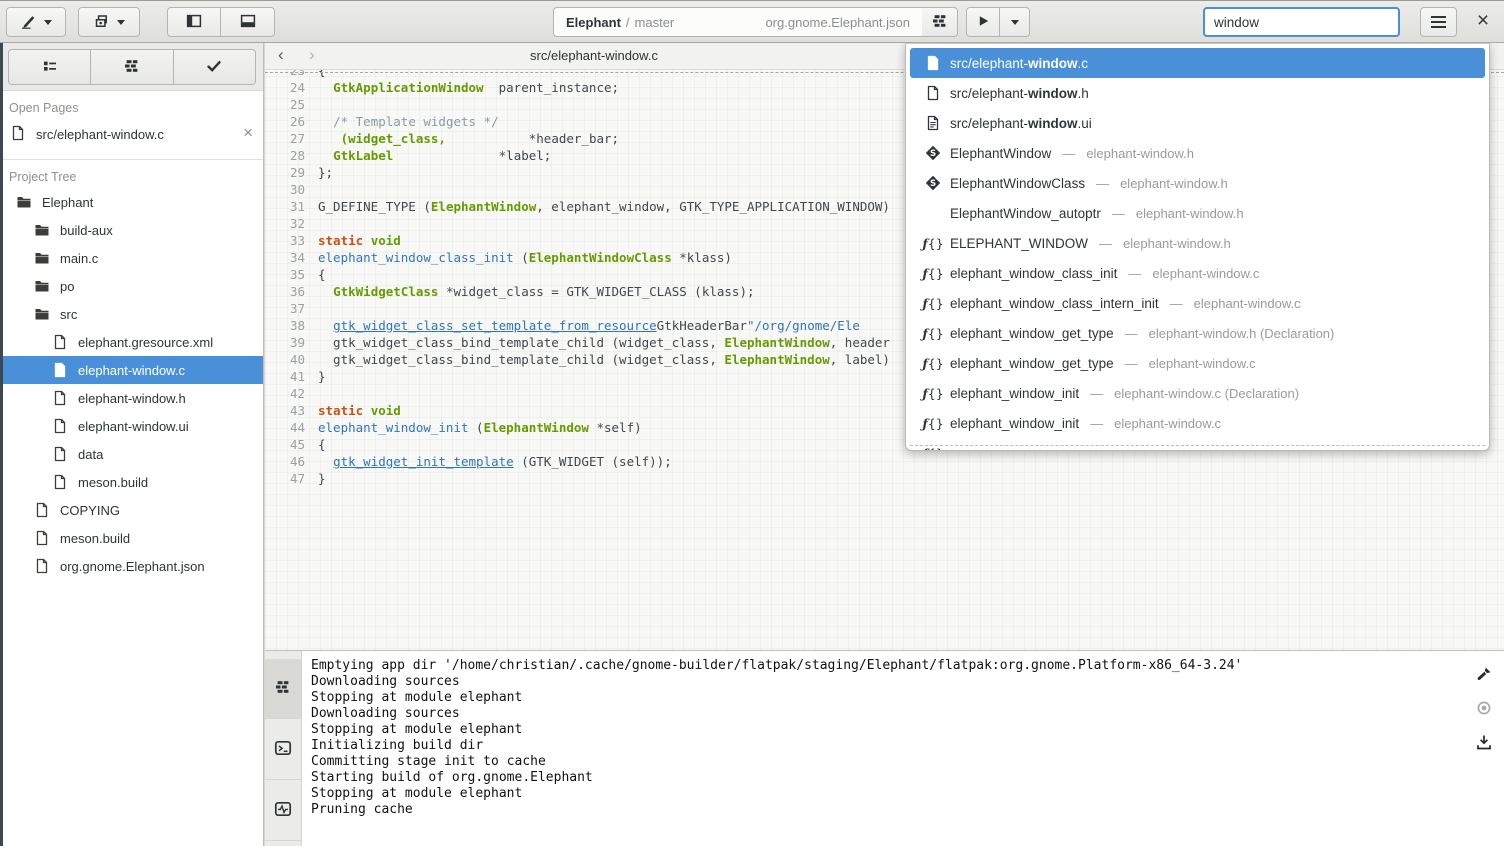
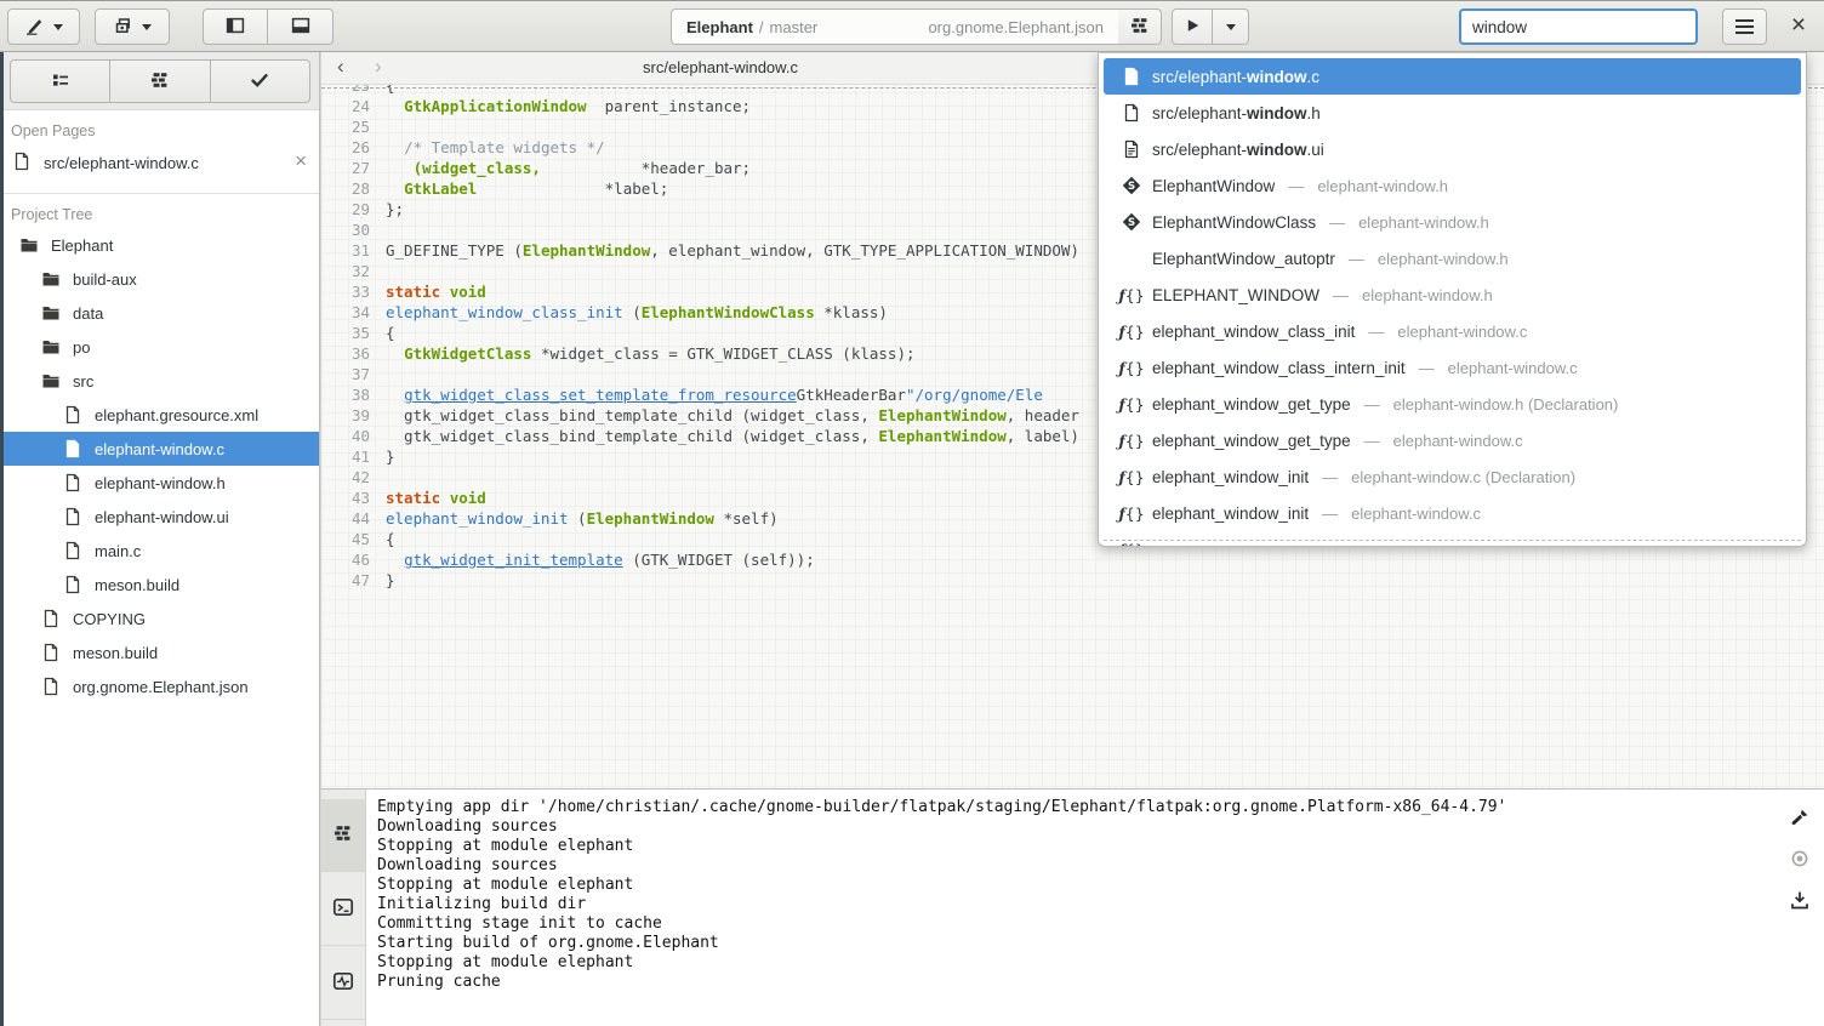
  Elephant
  /
  master
  org.gnome.Elephant.json
  window
  ×
  Open Pages
  src/elephant-window.c
  ×
  Project Tree
  Elephant
  build-aux
- main.c
+ data
  po
  src
  elephant.gresource.xml
  elephant-window.c
  elephant-window.h
  elephant-window.ui
- data
+ main.c
  meson.build
  COPYING
  meson.build
  org.gnome.Elephant.json
  23
  {
  24
  GtkApplicationWindow
  parent_instance;
  25
  26
  /* Template widgets */
  27
  (widget_class,
  *header_bar;
  28
  GtkLabel
  *label;
  29
  };
  30
  31
  G_DEFINE_TYPE (
  ElephantWindow
  , elephant_window, GTK_TYPE_APPLICATION_WINDOW)
  32
  33
  static
  void
  34
  elephant_window_class_init
  (
  ElephantWindowClass
  *klass)
  35
  {
  36
  GtkWidgetClass
  *widget_class = GTK_WIDGET_CLASS (klass);
  37
  38
  gtk_widget_class_set_template_from_resource
  GtkHeaderBar
  "/org/gnome/Ele
  39
  gtk_widget_class_bind_template_child (widget_class,
  ElephantWindow
  , header
  40
  gtk_widget_class_bind_template_child (widget_class,
  ElephantWindow
  , label)
  41
  }
  42
  43
  static
  void
  44
  elephant_window_init
  (
  ElephantWindow
  *self)
  45
  {
  46
  gtk_widget_init_template
  (GTK_WIDGET (self));
  47
  }
  ‹
  ›
  src/elephant-window.c
- Emptying app dir '/home/christian/.cache/gnome-builder/flatpak/staging/Elephant/flatpak:org.gnome.Platform-x86_64-3.24'
+ Emptying app dir '/home/christian/.cache/gnome-builder/flatpak/staging/Elephant/flatpak:org.gnome.Platform-x86_64-4.79'
  Downloading sources
  Stopping at module elephant
  Downloading sources
  Stopping at module elephant
  Initializing build dir
  Committing stage init to cache
  Starting build of org.gnome.Elephant
  Stopping at module elephant
  Pruning cache
  src/elephant-window.c
  src/elephant-window.h
  src/elephant-window.ui
  S
  ElephantWindow
  —
  elephant-window.h
  S
  ElephantWindowClass
  —
  elephant-window.h
  ElephantWindow_autoptr
  —
  elephant-window.h
  ƒ{}
  ELEPHANT_WINDOW
  —
  elephant-window.h
  ƒ{}
  elephant_window_class_init
  —
  elephant-window.c
  ƒ{}
  elephant_window_class_intern_init
  —
  elephant-window.c
  ƒ{}
  elephant_window_get_type
  —
  elephant-window.h (Declaration)
  ƒ{}
  elephant_window_get_type
  —
  elephant-window.c
  ƒ{}
  elephant_window_init
  —
  elephant-window.c (Declaration)
  ƒ{}
  elephant_window_init
  —
  elephant-window.c
